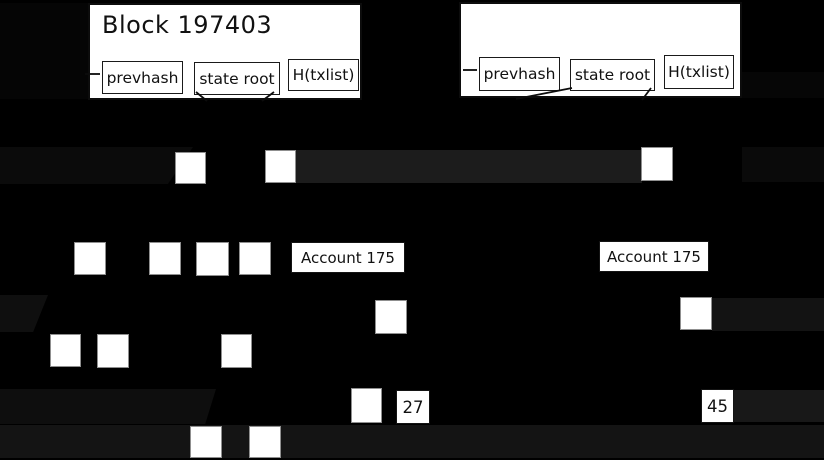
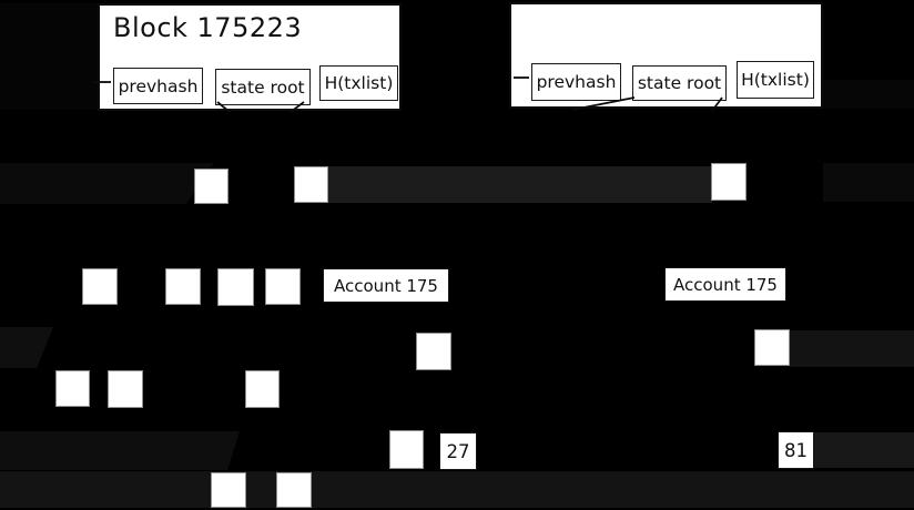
- Block 197403
+ Block 175223
  prevhash
  state root
  H(txlist)
  prevhash
  state root
  H(txlist)
  Account 175
  Account 175
  27
- 45
+ 81
